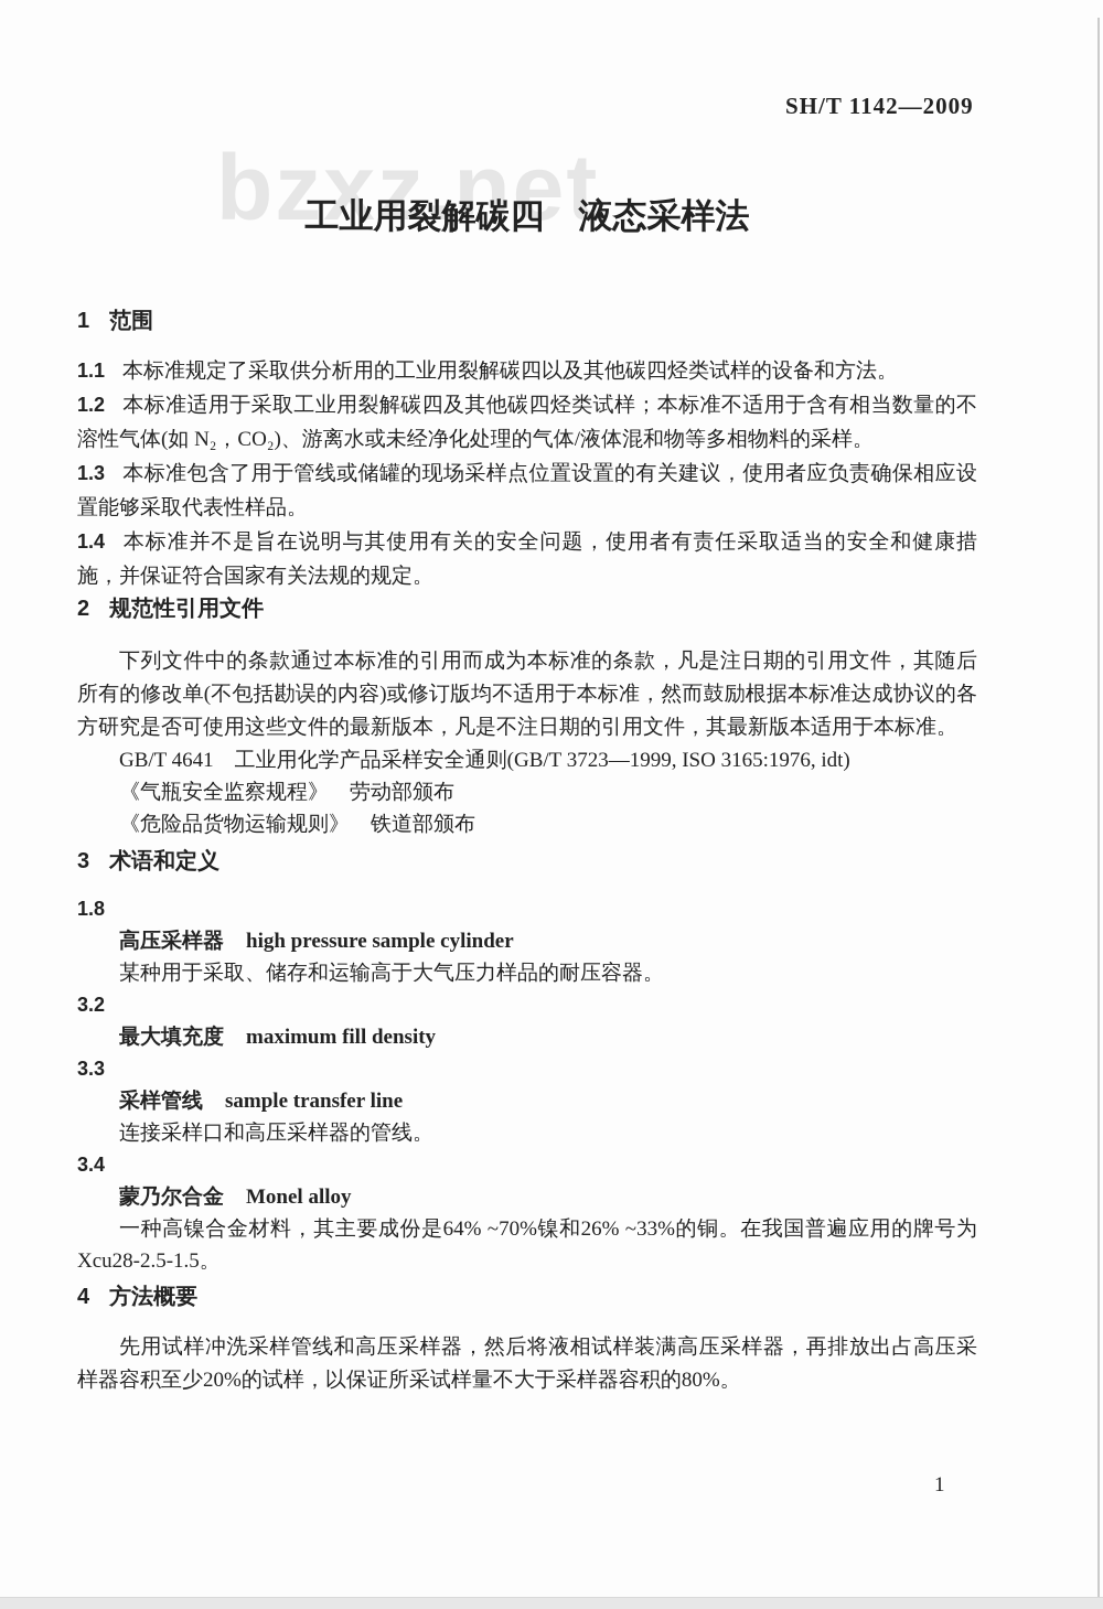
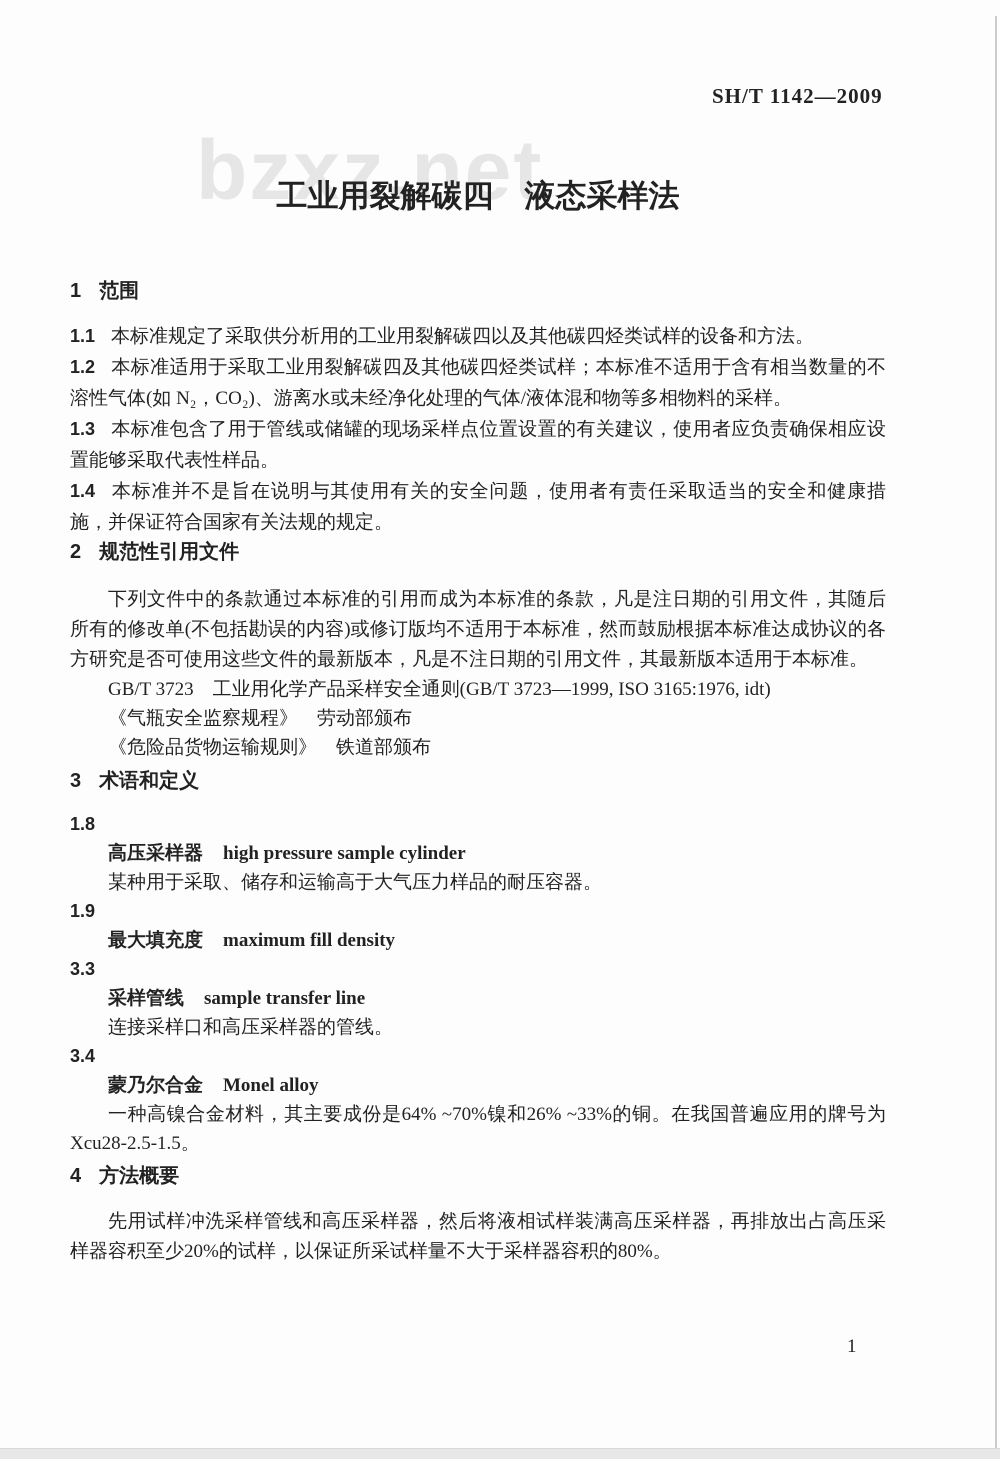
  bzxz.net
  SH/T 1142—2009
  工业用裂解碳四 液态采样法
  1 范围
  1.1 本标准规定了采取供分析用的工业用裂解碳四以及其他碳四烃类试样的设备和方法。
  1.2 本标准适用于采取工业用裂解碳四及其他碳四烃类试样；本标准不适用于含有相当数量的不溶性气体(如 N₂，CO₂)、游离水或未经净化处理的气体/液体混和物等多相物料的采样。
  1.3 本标准包含了用于管线或储罐的现场采样点位置设置的有关建议，使用者应负责确保相应设置能够采取代表性样品。
  1.4 本标准并不是旨在说明与其使用有关的安全问题，使用者有责任采取适当的安全和健康措施，并保证符合国家有关法规的规定。
  2 规范性引用文件
  下列文件中的条款通过本标准的引用而成为本标准的条款，凡是注日期的引用文件，其随后所有的修改单(不包括勘误的内容)或修订版均不适用于本标准，然而鼓励根据本标准达成协议的各方研究是否可使用这些文件的最新版本，凡是不注日期的引用文件，其最新版本适用于本标准。
- GB/T 4641 工业用化学产品采样安全通则(GB/T 3723—1999, ISO 3165:1976, idt)
+ GB/T 3723 工业用化学产品采样安全通则(GB/T 3723—1999, ISO 3165:1976, idt)
  《气瓶安全监察规程》 劳动部颁布
  《危险品货物运输规则》 铁道部颁布
  3 术语和定义
  1.8
  高压采样器 high pressure sample cylinder
  某种用于采取、储存和运输高于大气压力样品的耐压容器。
- 3.2
+ 1.9
  最大填充度 maximum fill density
  3.3
  采样管线 sample transfer line
  连接采样口和高压采样器的管线。
  3.4
  蒙乃尔合金 Monel alloy
  一种高镍合金材料，其主要成份是64% ~70%镍和26% ~33%的铜。在我国普遍应用的牌号为 Xcu28-2.5-1.5。
  4 方法概要
  先用试样冲洗采样管线和高压采样器，然后将液相试样装满高压采样器，再排放出占高压采样器容积至少20%的试样，以保证所采试样量不大于采样器容积的80%。
  1
